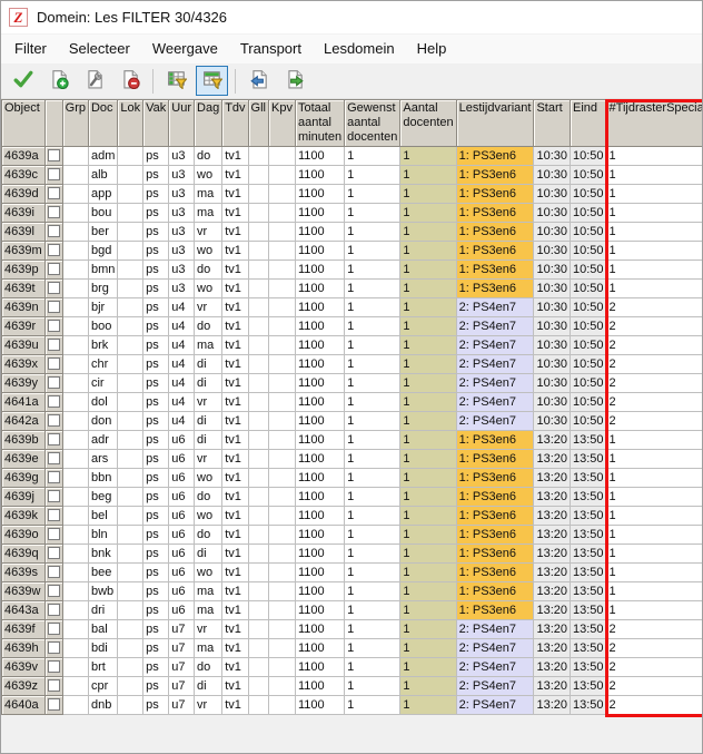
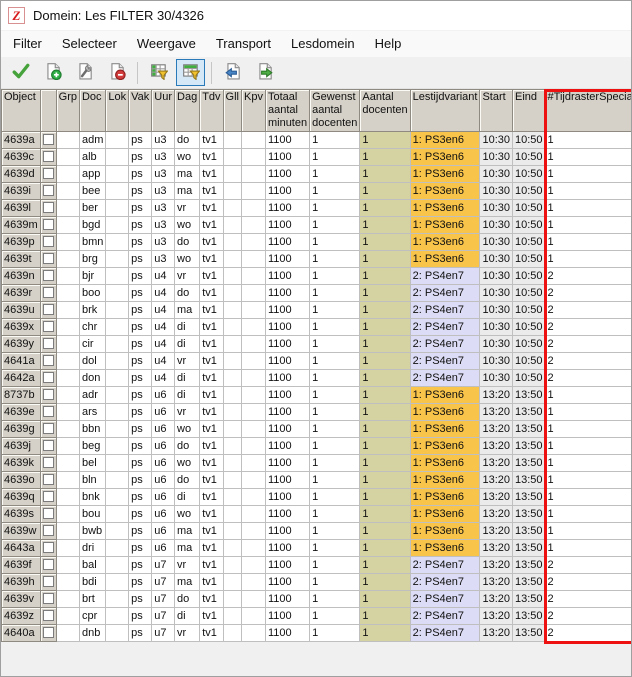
  Z
  Domein: Les FILTER 30/4326
  Filter
  Selecteer
  Weergave
  Transport
  Lesdomein
  Help
  Object		Grp	Doc	Lok	Vak	Uur	Dag	Tdv	Gll	Kpv	Totaal aantal minuten	Gewenst aantal docenten	Aantal docenten	Lestijdvariant	Start	Eind	#TijdrasterSpecia
  4639a			adm		ps	u3	do	tv1			1100	1	1	1: PS3en6	10:30	10:50	1
  4639c			alb		ps	u3	wo	tv1			1100	1	1	1: PS3en6	10:30	10:50	1
  4639d			app		ps	u3	ma	tv1			1100	1	1	1: PS3en6	10:30	10:50	1
- 4639i			bou		ps	u3	ma	tv1			1100	1	1	1: PS3en6	10:30	10:50	1
+ 4639i			bee		ps	u3	ma	tv1			1100	1	1	1: PS3en6	10:30	10:50	1
  4639l			ber		ps	u3	vr	tv1			1100	1	1	1: PS3en6	10:30	10:50	1
  4639m			bgd		ps	u3	wo	tv1			1100	1	1	1: PS3en6	10:30	10:50	1
  4639p			bmn		ps	u3	do	tv1			1100	1	1	1: PS3en6	10:30	10:50	1
  4639t			brg		ps	u3	wo	tv1			1100	1	1	1: PS3en6	10:30	10:50	1
  4639n			bjr		ps	u4	vr	tv1			1100	1	1	2: PS4en7	10:30	10:50	2
  4639r			boo		ps	u4	do	tv1			1100	1	1	2: PS4en7	10:30	10:50	2
  4639u			brk		ps	u4	ma	tv1			1100	1	1	2: PS4en7	10:30	10:50	2
  4639x			chr		ps	u4	di	tv1			1100	1	1	2: PS4en7	10:30	10:50	2
  4639y			cir		ps	u4	di	tv1			1100	1	1	2: PS4en7	10:30	10:50	2
  4641a			dol		ps	u4	vr	tv1			1100	1	1	2: PS4en7	10:30	10:50	2
  4642a			don		ps	u4	di	tv1			1100	1	1	2: PS4en7	10:30	10:50	2
- 4639b			adr		ps	u6	di	tv1			1100	1	1	1: PS3en6	13:20	13:50	1
+ 8737b			adr		ps	u6	di	tv1			1100	1	1	1: PS3en6	13:20	13:50	1
  4639e			ars		ps	u6	vr	tv1			1100	1	1	1: PS3en6	13:20	13:50	1
  4639g			bbn		ps	u6	wo	tv1			1100	1	1	1: PS3en6	13:20	13:50	1
  4639j			beg		ps	u6	do	tv1			1100	1	1	1: PS3en6	13:20	13:50	1
  4639k			bel		ps	u6	wo	tv1			1100	1	1	1: PS3en6	13:20	13:50	1
  4639o			bln		ps	u6	do	tv1			1100	1	1	1: PS3en6	13:20	13:50	1
  4639q			bnk		ps	u6	di	tv1			1100	1	1	1: PS3en6	13:20	13:50	1
- 4639s			bee		ps	u6	wo	tv1			1100	1	1	1: PS3en6	13:20	13:50	1
+ 4639s			bou		ps	u6	wo	tv1			1100	1	1	1: PS3en6	13:20	13:50	1
  4639w			bwb		ps	u6	ma	tv1			1100	1	1	1: PS3en6	13:20	13:50	1
  4643a			dri		ps	u6	ma	tv1			1100	1	1	1: PS3en6	13:20	13:50	1
  4639f			bal		ps	u7	vr	tv1			1100	1	1	2: PS4en7	13:20	13:50	2
  4639h			bdi		ps	u7	ma	tv1			1100	1	1	2: PS4en7	13:20	13:50	2
  4639v			brt		ps	u7	do	tv1			1100	1	1	2: PS4en7	13:20	13:50	2
  4639z			cpr		ps	u7	di	tv1			1100	1	1	2: PS4en7	13:20	13:50	2
  4640a			dnb		ps	u7	vr	tv1			1100	1	1	2: PS4en7	13:20	13:50	2
